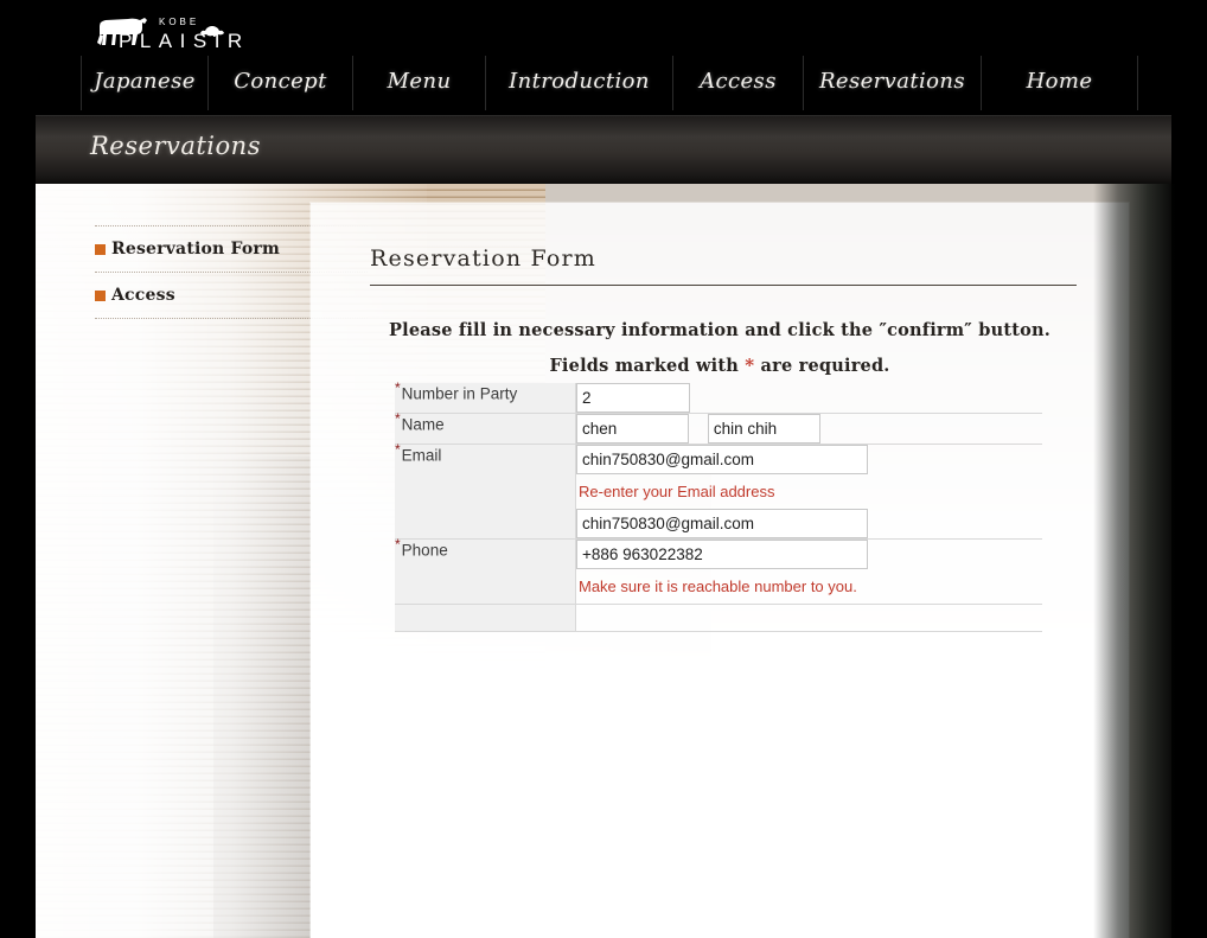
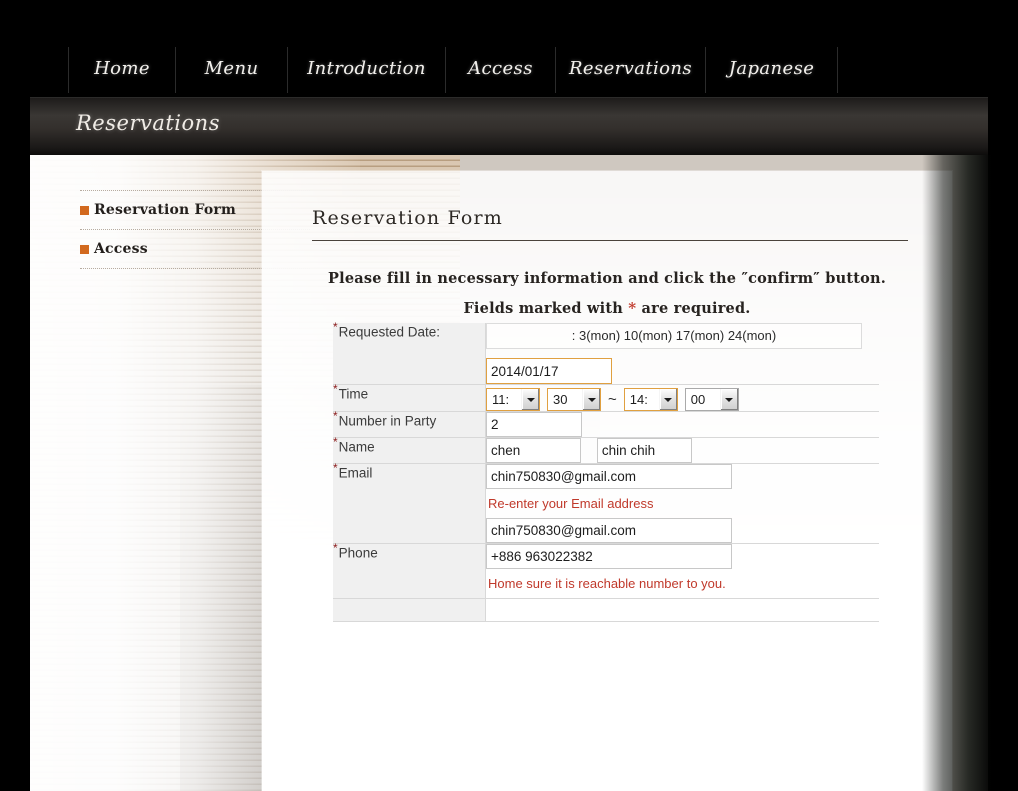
- KOBE
- PLAISIR
- Japanese
+ Home
- Concept
  Menu
  Introduction
  Access
  Reservations
- Home
+ Japanese
  Reservations
  Reservation Form
  Access
  Reservation Form
  Please fill in necessary information and click the ″confirm″ button.
  Fields marked with * are required.
+ *Requested Date:	: 3(mon) 10(mon) 17(mon) 24(mon) 2014/01/17
+ *Time	11: 30 ~ 14: 00
  *Number in Party	2
  *Name	chen chin chih
  *Email	chin750830@gmail.com Re-enter your Email address chin750830@gmail.com
- *Phone	+886 963022382 Make sure it is reachable number to you.
+ *Phone	+886 963022382 Home sure it is reachable number to you.
